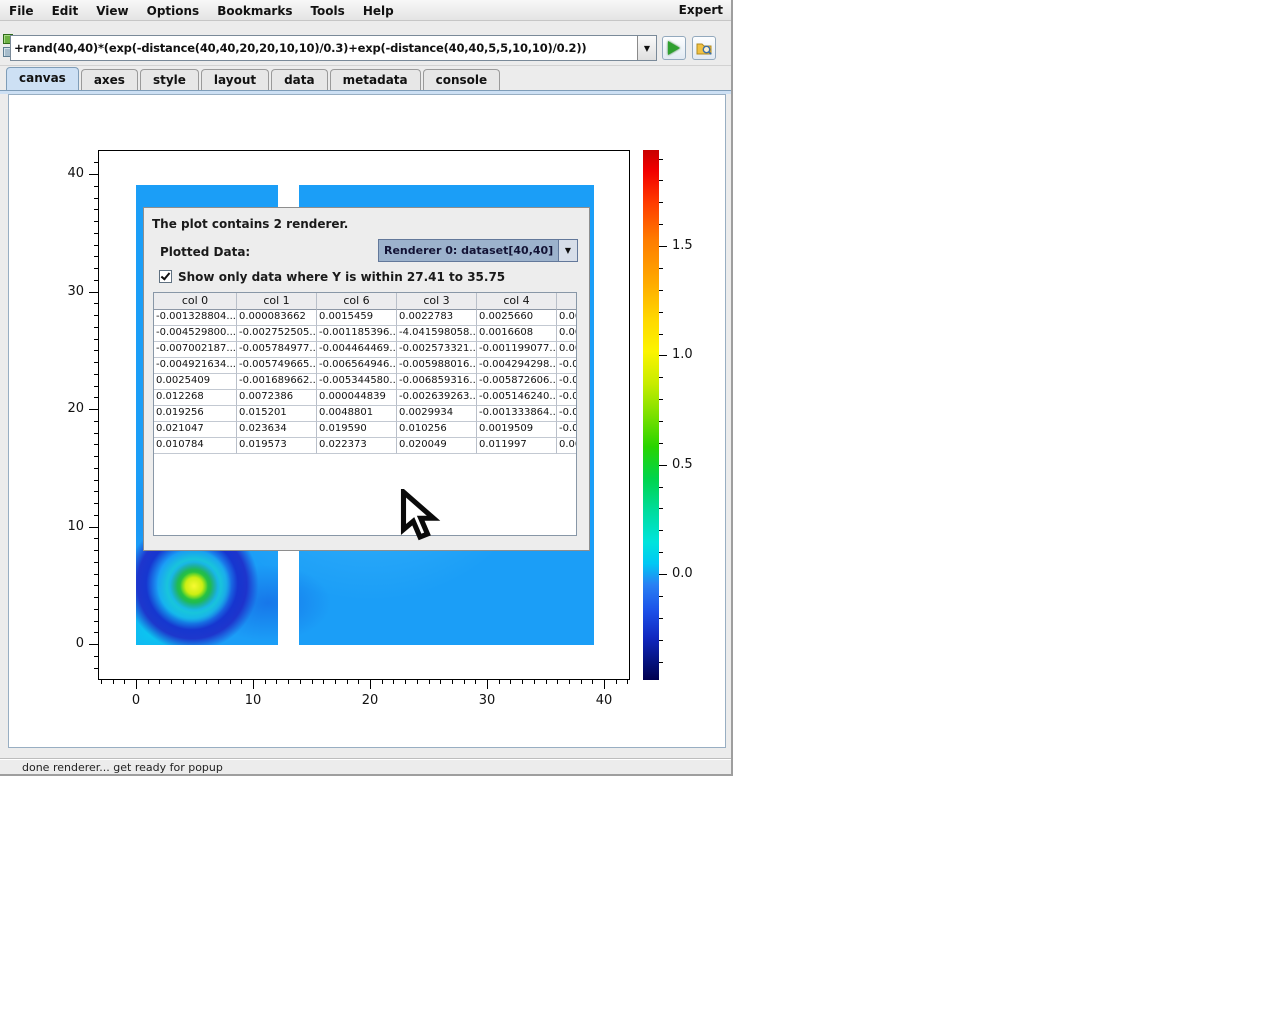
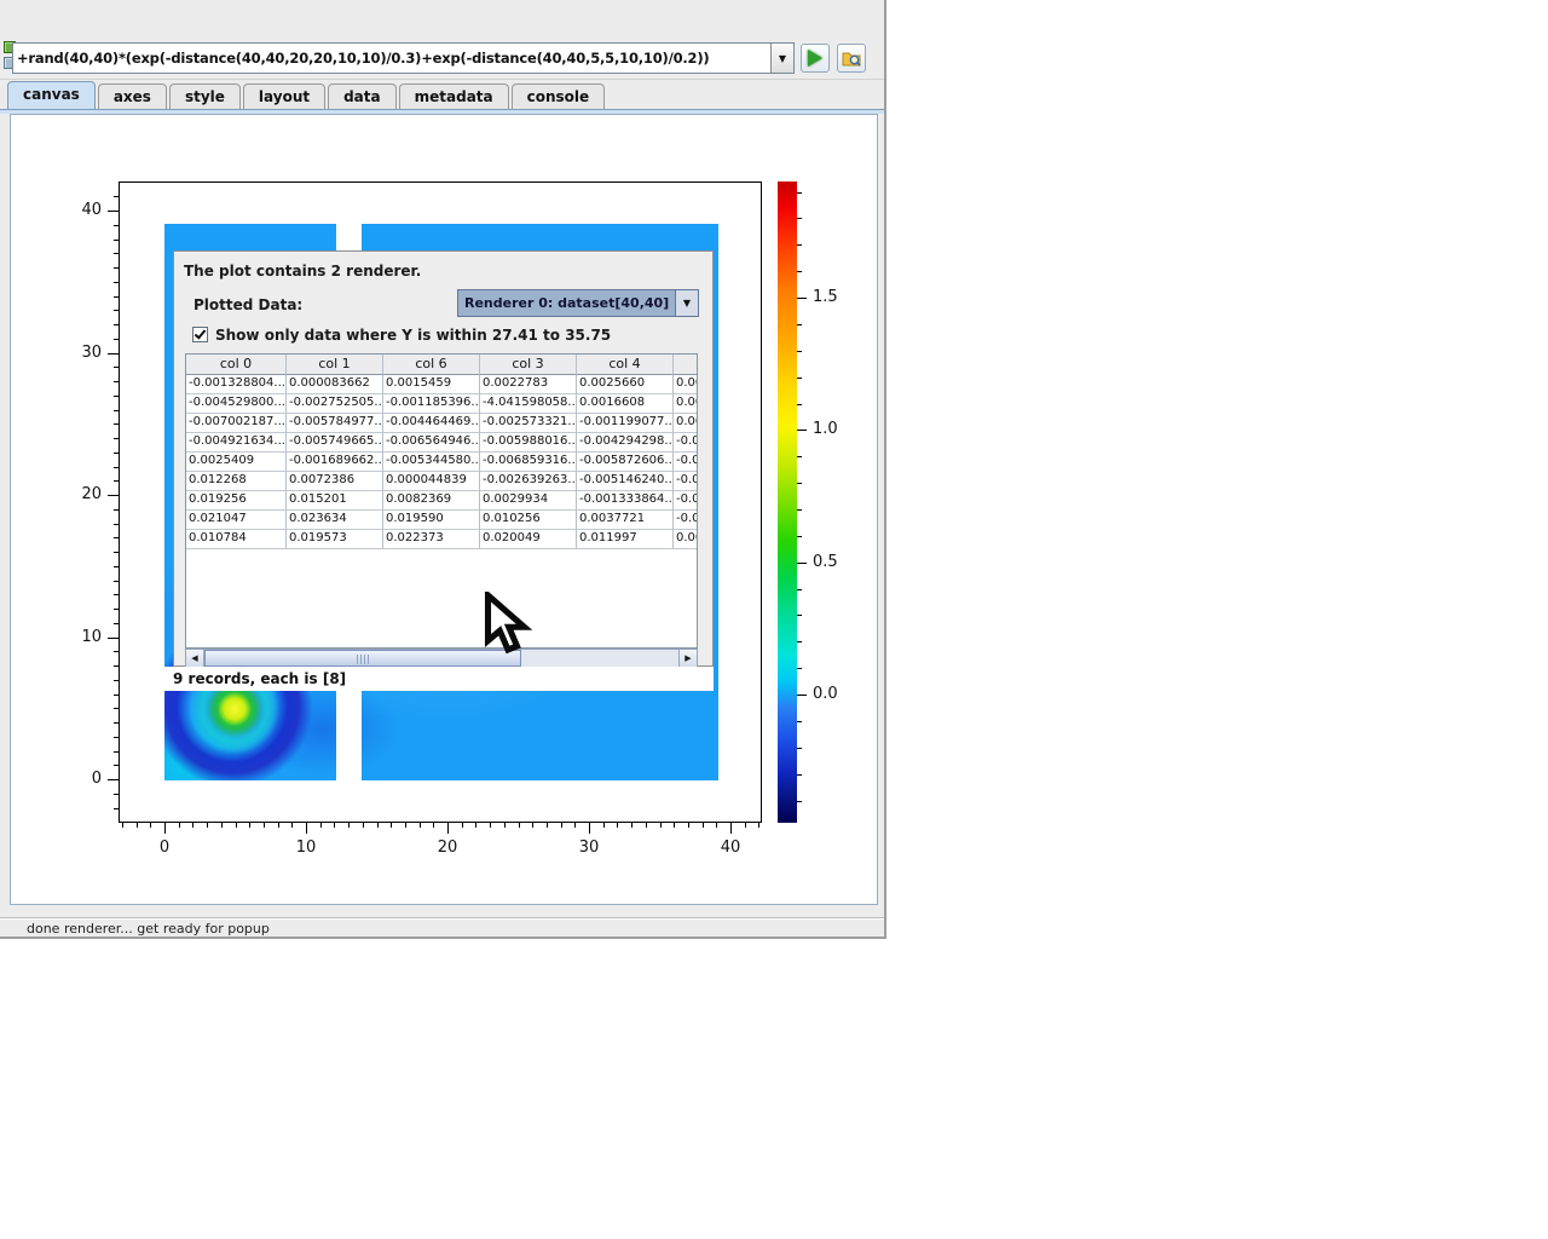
- File Edit View Options Bookmarks Tools Help
- Expert
  +rand(40,40)*(exp(-distance(40,40,20,20,10,10)/0.3)+exp(-distance(40,40,5,5,10,10)/0.2))
  ▼
  canvas
  axes
  style
  layout
  data
  metadata
  console
  0
  10
  20
  30
  40
  0
  10
  20
  30
  40
  0.0
  0.5
  1.0
  1.5
  The plot contains 2 renderer.
  Plotted Data:
  ▼
  Show only data where Y is within 27.41 to 35.75
  col 0
  col 1
  col 6
  col 3
  col 4
  -0.001328804...
  0.000083662
  0.0015459
  0.0022783
  0.0025660
  0.0
  -0.004529800...
  -0.002752505..
  -0.001185396..
  -4.041598058..
  0.0016608
  0.0
  -0.007002187...
  -0.005784977..
  -0.004464469..
  -0.002573321..
  -0.001199077..
  0.0
  -0.004921634...
  -0.005749665..
  -0.006564946..
  -0.005988016..
  -0.004294298..
  -0.0
  0.0025409
  -0.001689662..
  -0.005344580..
  -0.006859316..
  -0.005872606..
  -0.0
  0.012268
  0.0072386
  0.000044839
  -0.002639263..
  -0.005146240..
  -0.0
  0.019256
  0.015201
- 0.0048801
+ 0.0082369
  0.0029934
  -0.001333864..
  -0.0
  0.021047
  0.023634
  0.019590
  0.010256
- 0.0019509
+ 0.0037721
  -0.0
  0.010784
  0.019573
  0.022373
  0.020049
  0.011997
  0.0
+ ◀
+ ▶
+ 9 records, each is [8]
  done renderer... get ready for popup
